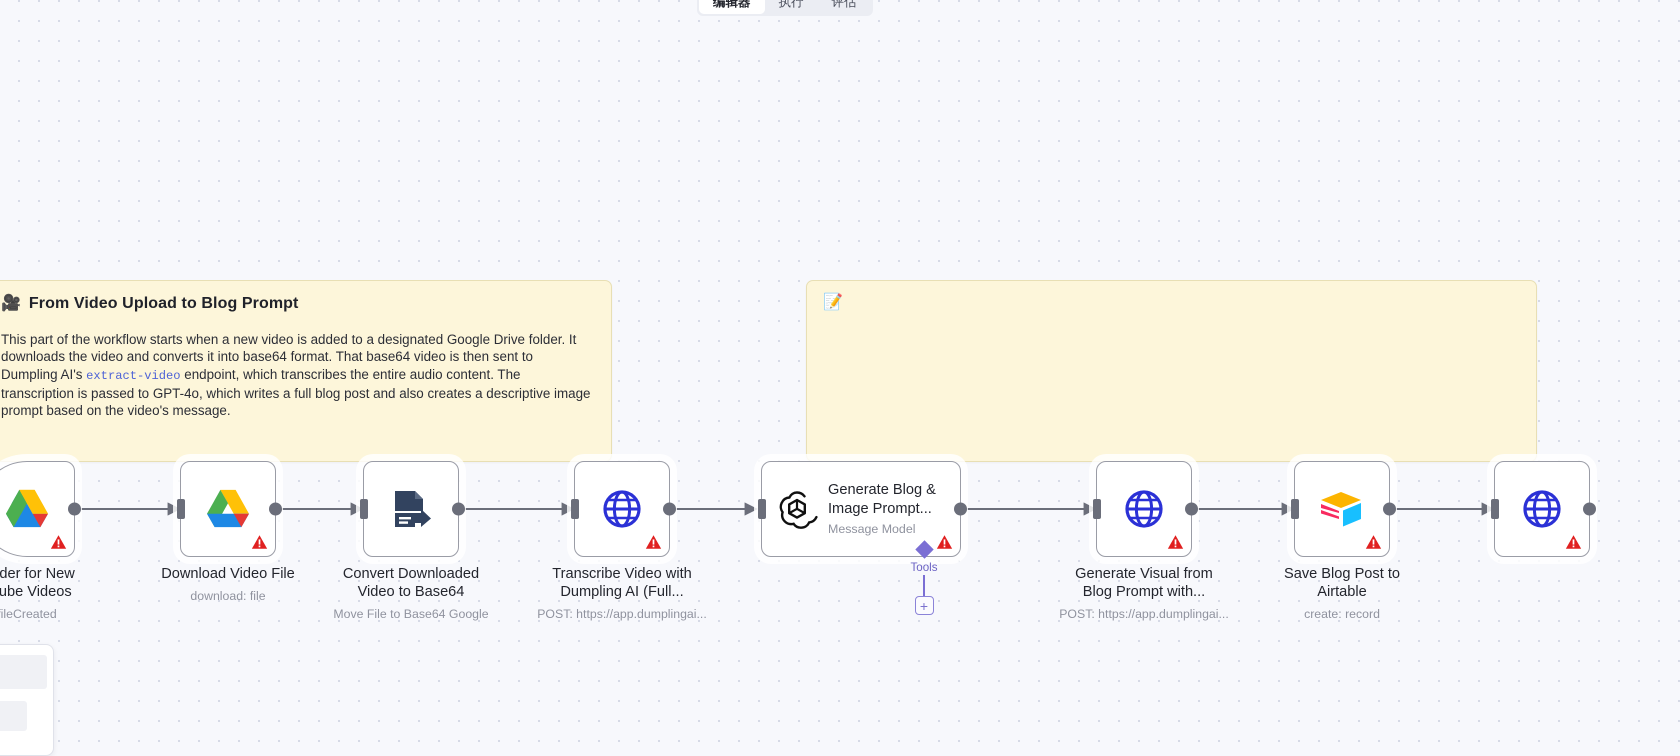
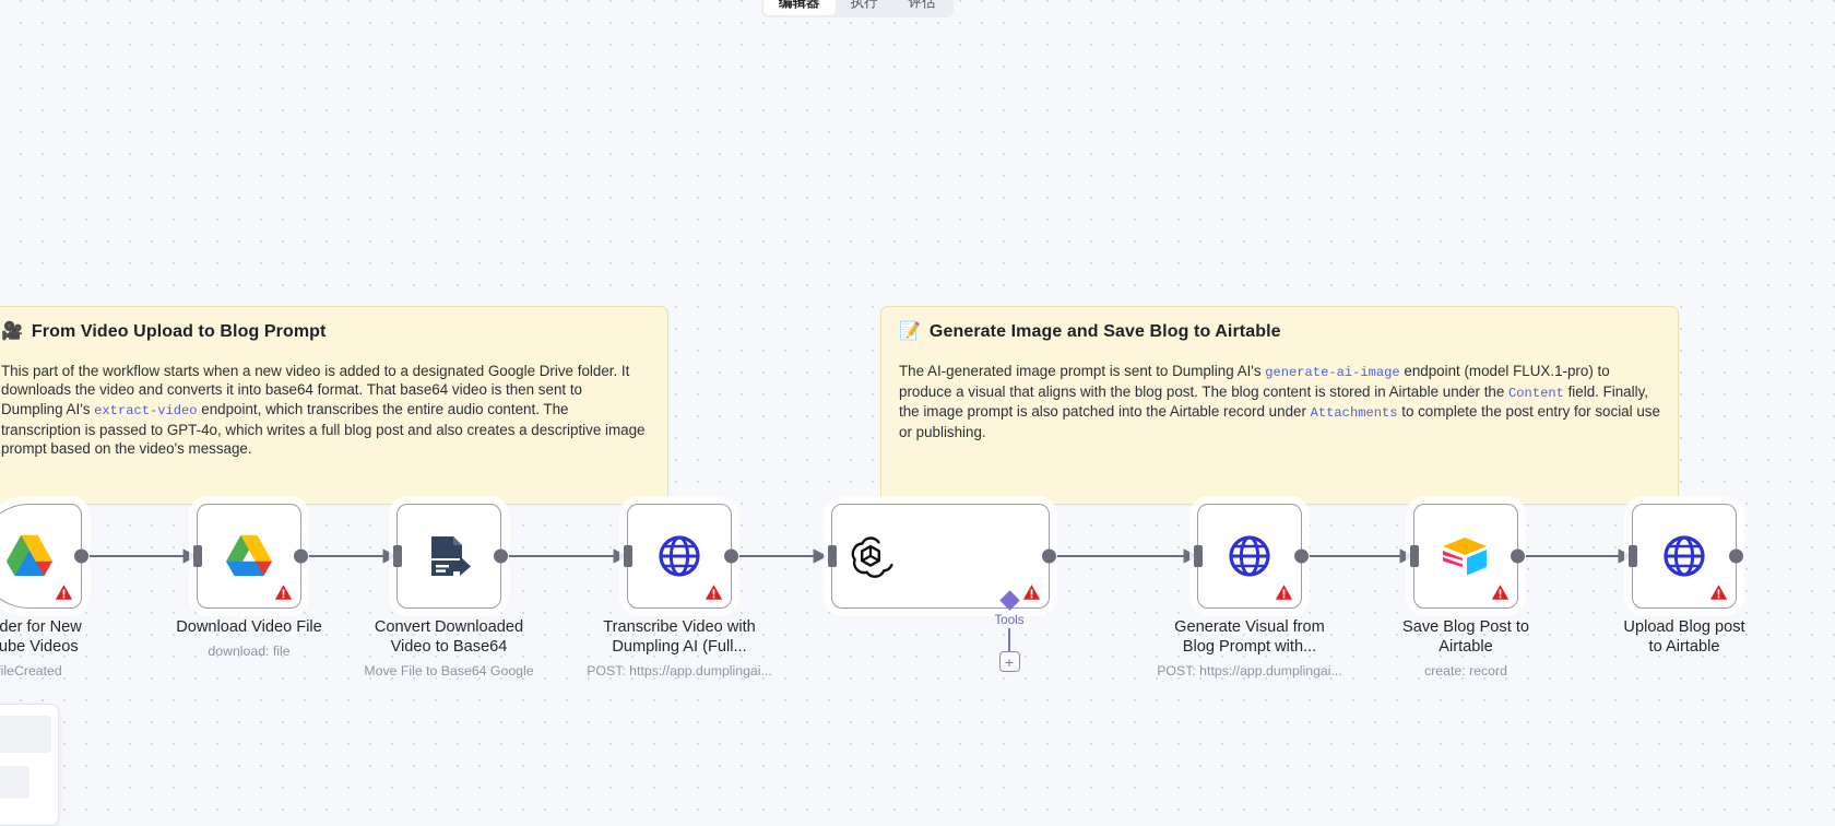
  🎥
  From Video Upload to Blog Prompt
  This part of the workflow starts when a new video is added to a designated Google Drive folder. It downloads the video and converts it into base64 format. That base64 video is then sent to Dumpling AI's extract-video endpoint, which transcribes the entire audio content. The transcription is passed to GPT-4o, which writes a full blog post and also creates a descriptive image prompt based on the video's message.
  📝
+ Generate Image and Save Blog to Airtable
+ The AI-generated image prompt is sent to Dumpling AI's generate-ai-image endpoint (model FLUX.1-pro) to produce a visual that aligns with the blog post. The blog content is stored in Airtable under the Content field. Finally, the image prompt is also patched into the Airtable record under Attachments to complete the post entry for social use or publishing.
  der for New
  ube Videos
  ileCreated
  Download Video File
  download: file
  Convert Downloaded
  Video to Base64
  Move File to Base64 Google
  Transcribe Video with
  Dumpling AI (Full...
  POST: https://app.dumplingai...
- Generate Blog &
- Image Prompt...
- Message Model
  Tools
  +
  Generate Visual from
  Blog Prompt with...
  POST: https://app.dumplingai...
  Save Blog Post to
  Airtable
  create: record
+ Upload Blog post
+ to Airtable
  编辑器
  执行
  评估
